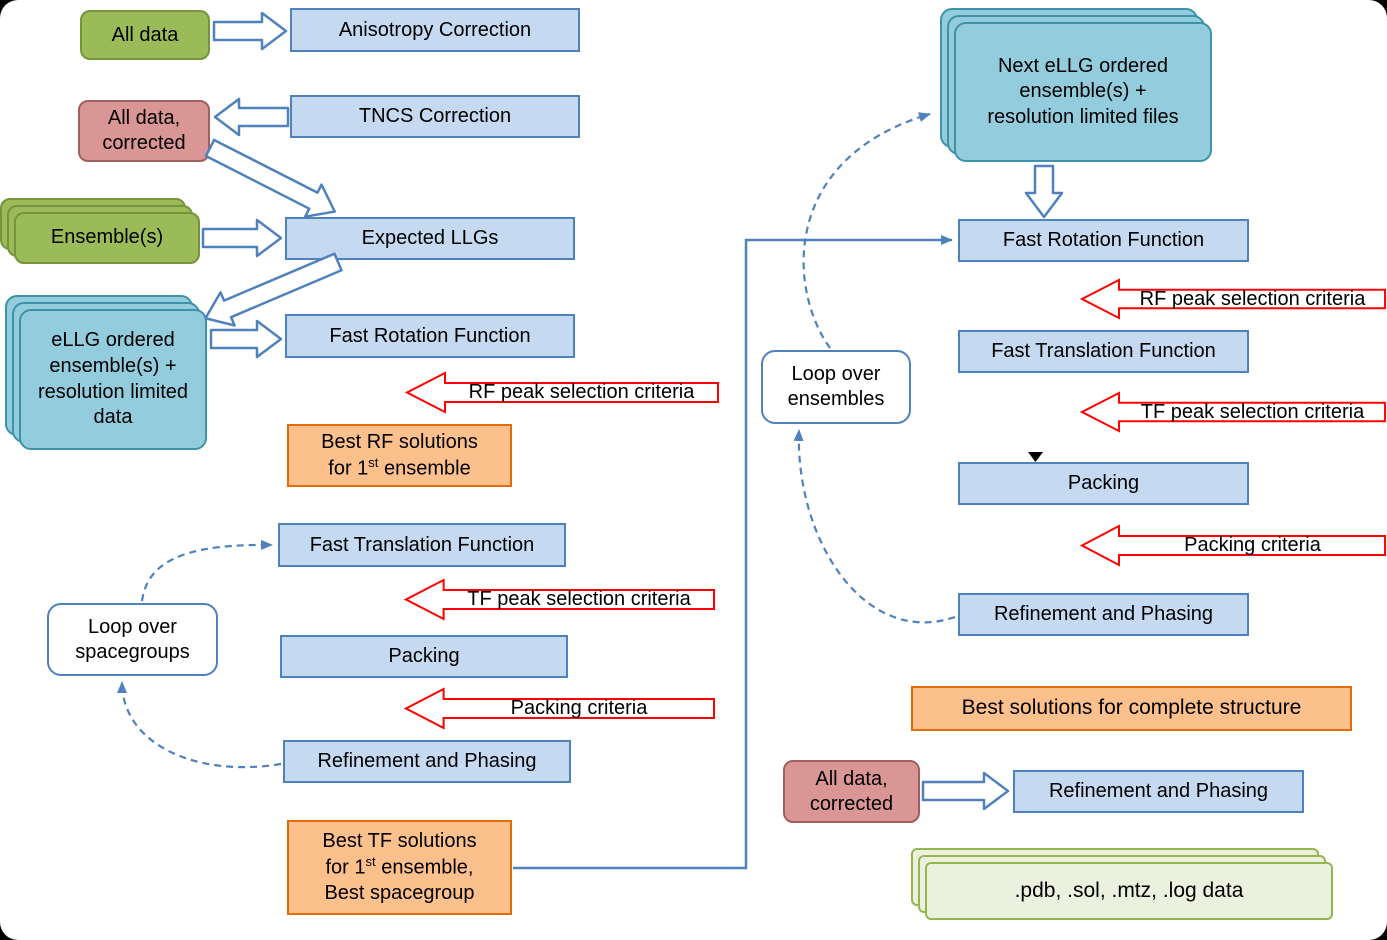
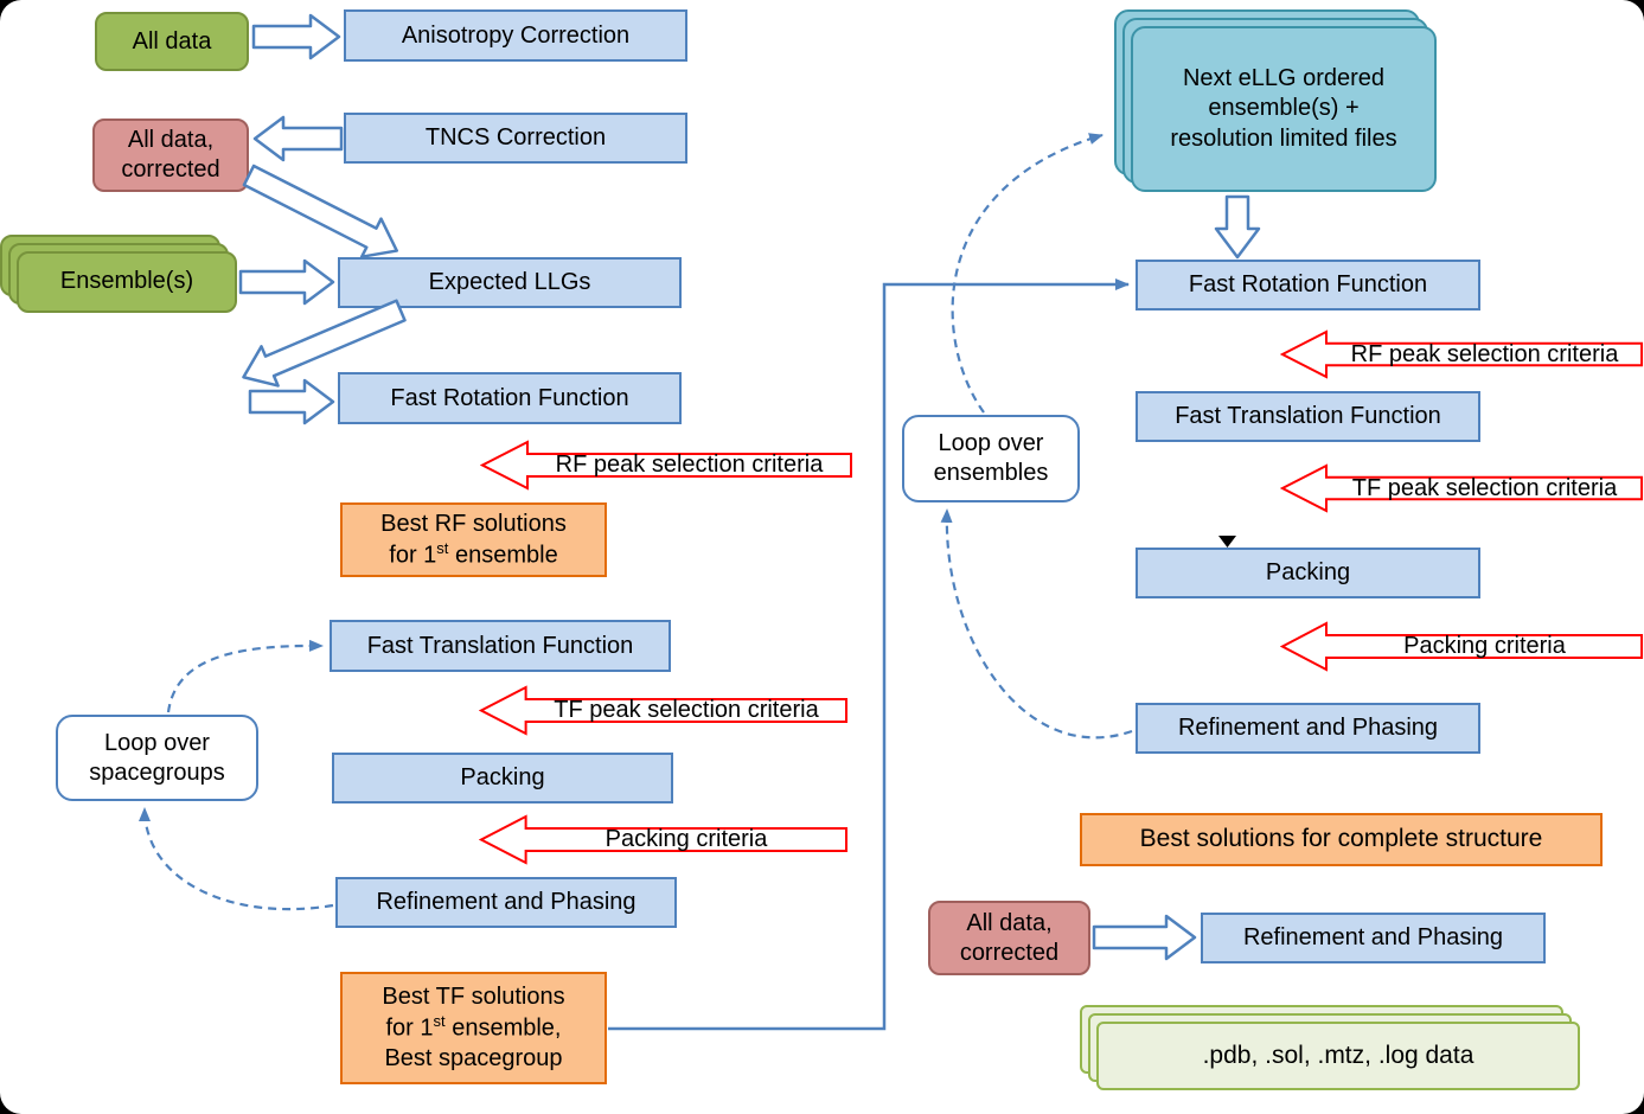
  All data
  Anisotropy Correction
  TNCS Correction
  All data, corrected
  Ensemble(s)
  Expected LLGs
- eLLG ordered ensemble(s) + resolution limited data
  Fast Rotation Function
  RF peak selection criteria
  Best RF solutions
  for 1st ensemble
  Fast Translation Function
  TF peak selection criteria
  Loop over spacegroups
  Packing
  Packing criteria
  Refinement and Phasing
  Best TF solutions
  for 1st ensemble,
  Best spacegroup
  Next eLLG ordered ensemble(s) + resolution limited files
  Fast Rotation Function
  RF peak selection criteria
  Fast Translation Function
  TF peak selection criteria
  Loop over ensembles
  Packing
  Packing criteria
  Refinement and Phasing
  Best solutions for complete structure
  All data, corrected
  Refinement and Phasing
  .pdb, .sol, .mtz, .log data
